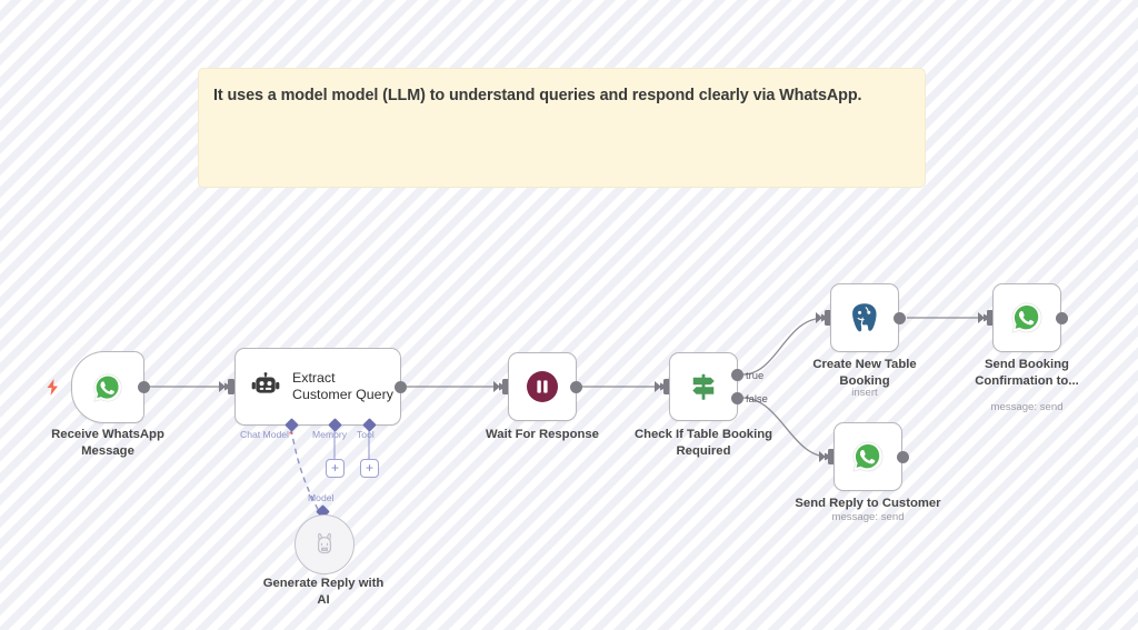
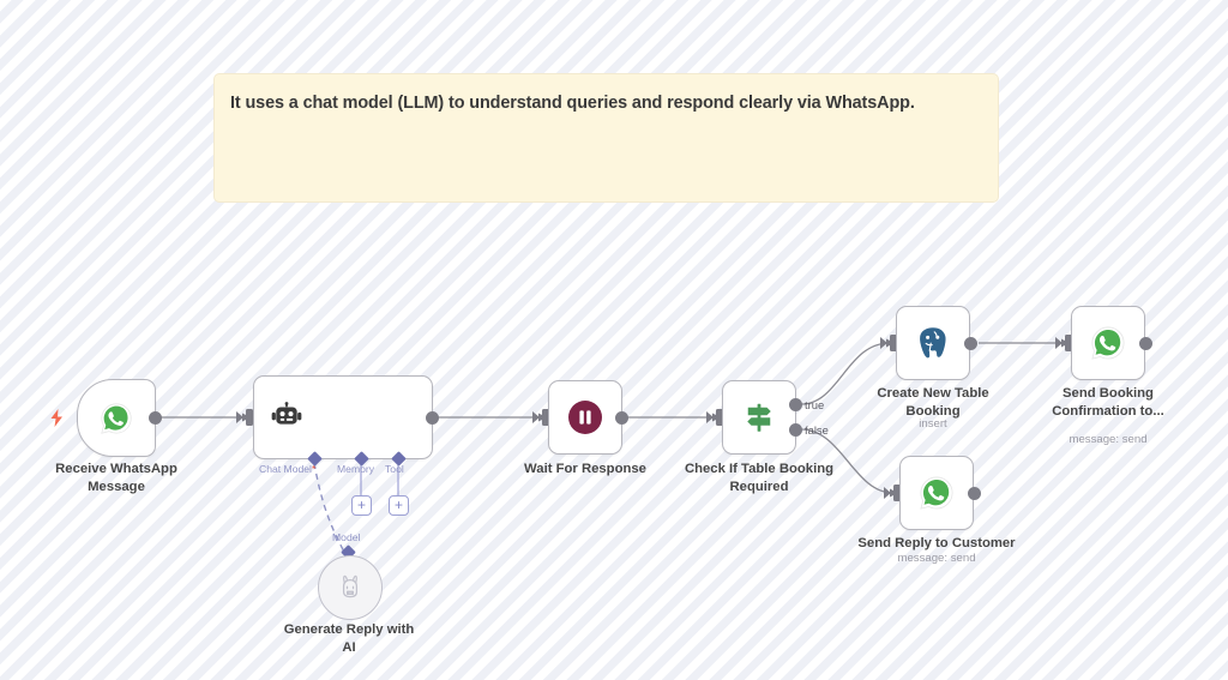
- It uses a model model (LLM) to understand queries and respond clearly via WhatsApp.
+ It uses a chat model (LLM) to understand queries and respond clearly via WhatsApp.
  Receive WhatsApp
  Message
- Extract
- Customer Query
  Chat Model*
  Memory
  +
  Tool
  +
  Model
  Generate Reply with
  AI
  Wait For Response
  true
  false
  Check If Table Booking
  Required
  Create New Table
  Booking
  insert
  Send Booking
  Confirmation to...
  message: send
  Send Reply to Customer
  message: send
